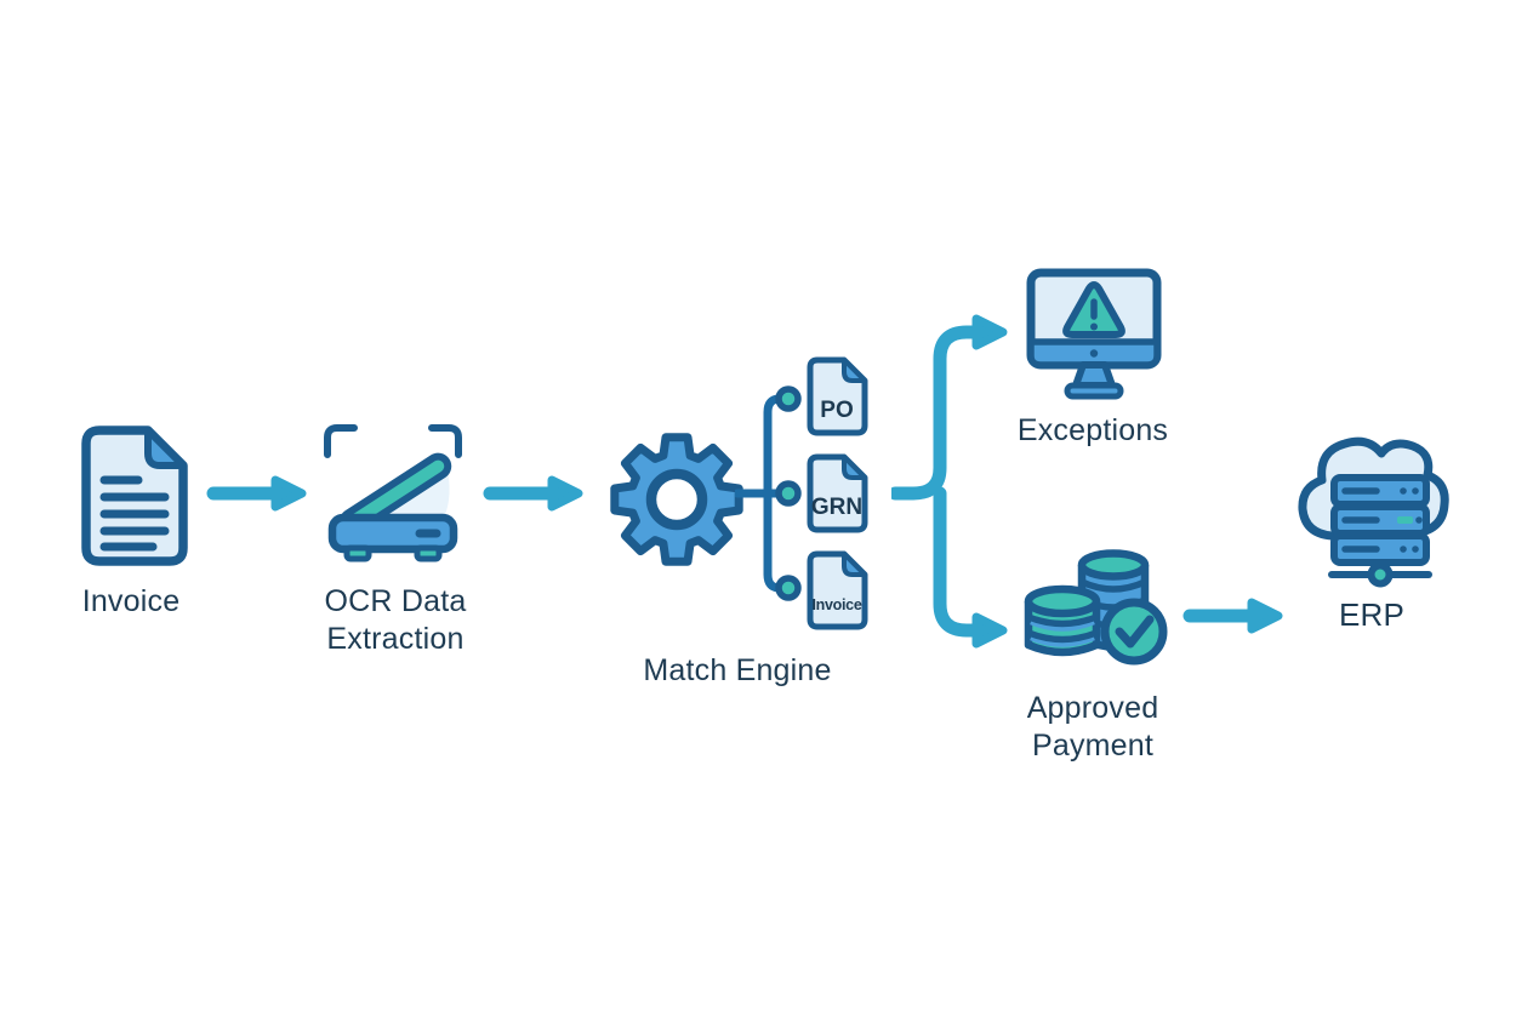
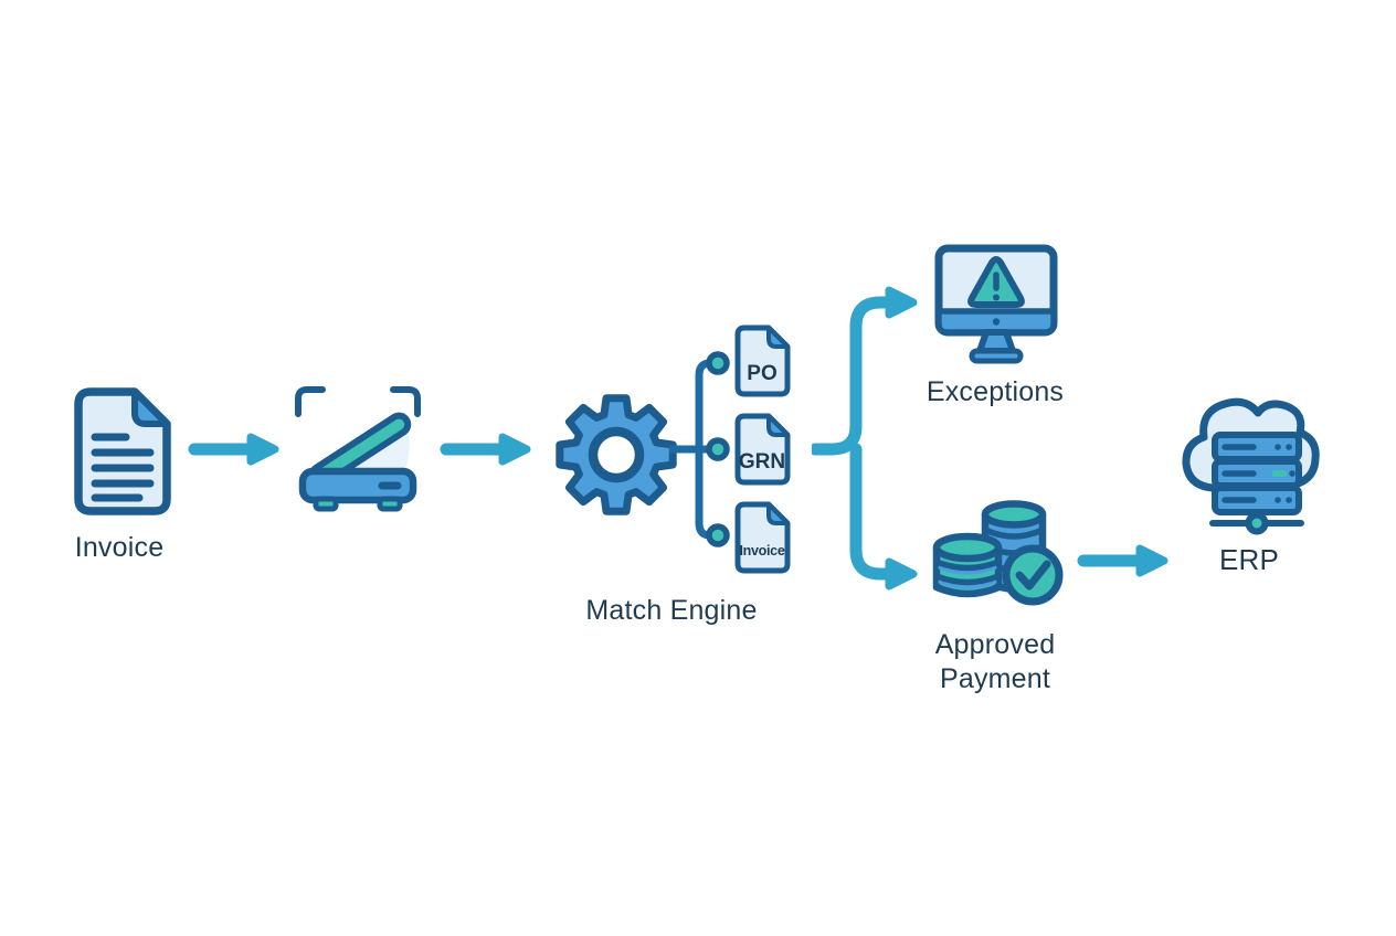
  Invoice
- OCR Data Extraction
  Match Engine
  PO
  GRN
  Invoice
  Exceptions
  Approved Payment
  ERP
